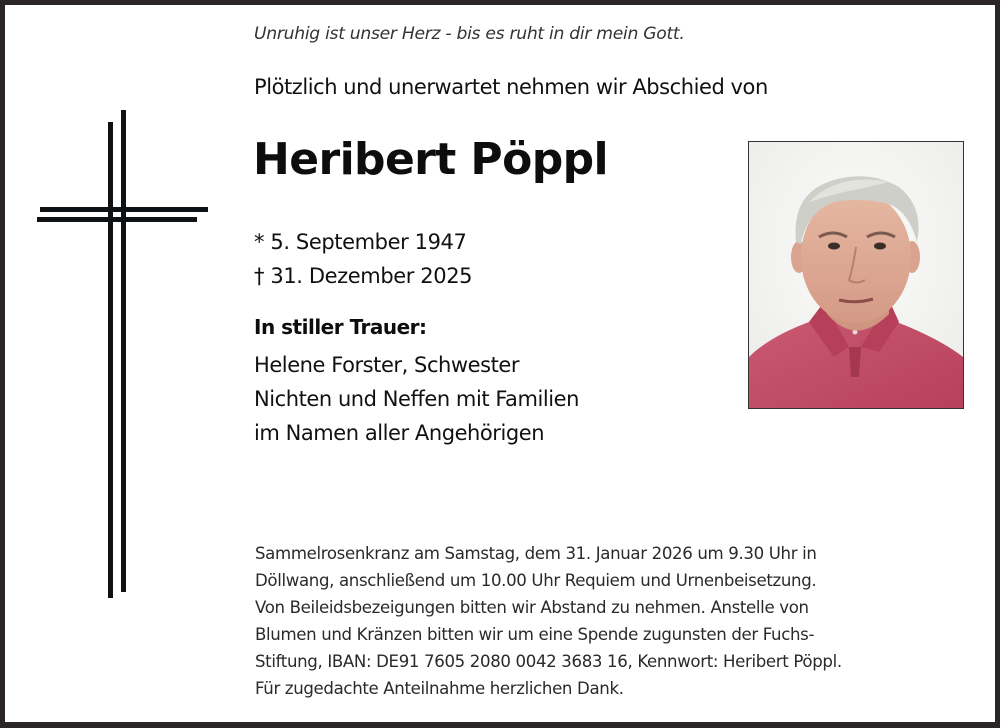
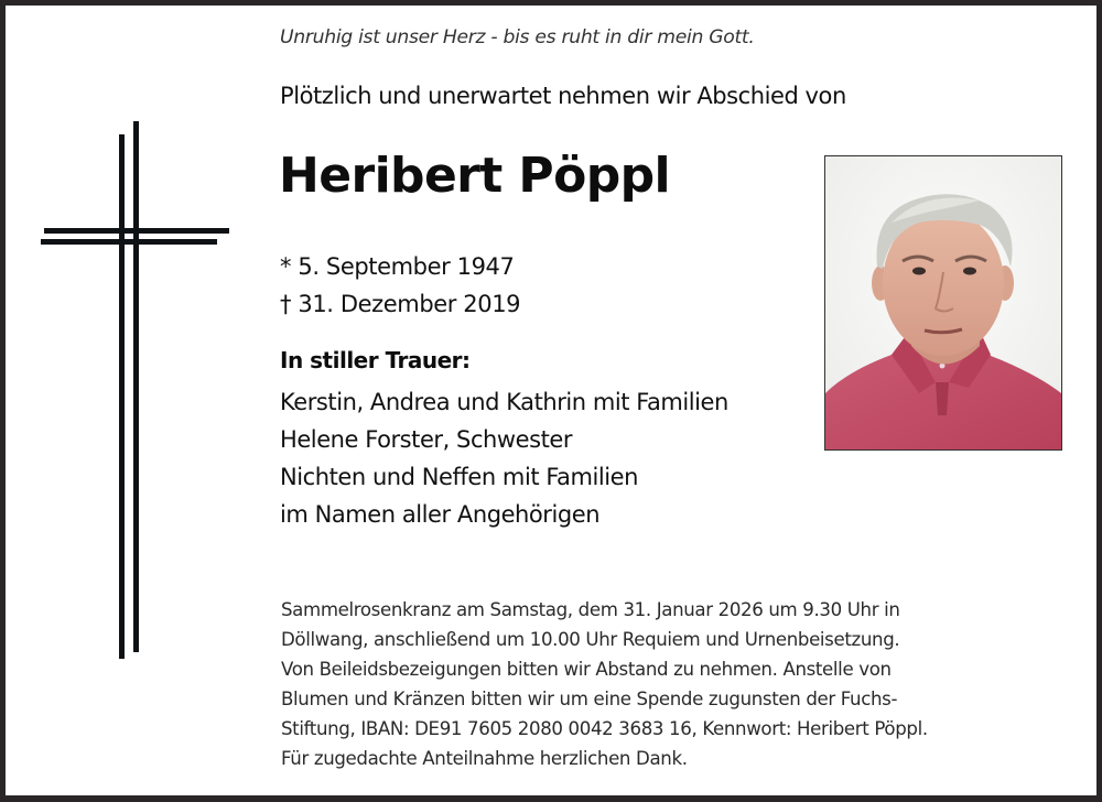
  Unruhig ist unser Herz - bis es ruht in dir mein Gott.
  Plötzlich und unerwartet nehmen wir Abschied von
  Heribert Pöppl
  * 5. September 1947
- † 31. Dezember 2025
+ † 31. Dezember 2019
  In stiller Trauer:
+ Kerstin, Andrea und Kathrin mit Familien
  Helene Forster, Schwester
  Nichten und Neffen mit Familien
  im Namen aller Angehörigen
  Sammelrosenkranz am Samstag, dem 31. Januar 2026 um 9.30 Uhr in
  Döllwang, anschließend um 10.00 Uhr Requiem und Urnenbeisetzung.
  Von Beileidsbezeigungen bitten wir Abstand zu nehmen. Anstelle von
  Blumen und Kränzen bitten wir um eine Spende zugunsten der Fuchs-
  Stiftung, IBAN: DE91 7605 2080 0042 3683 16, Kennwort: Heribert Pöppl.
  Für zugedachte Anteilnahme herzlichen Dank.
